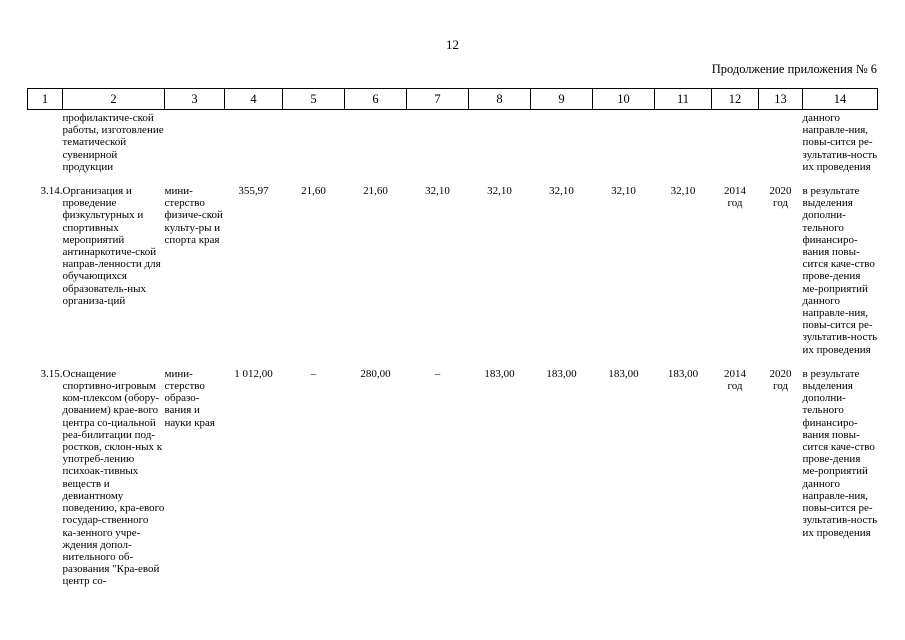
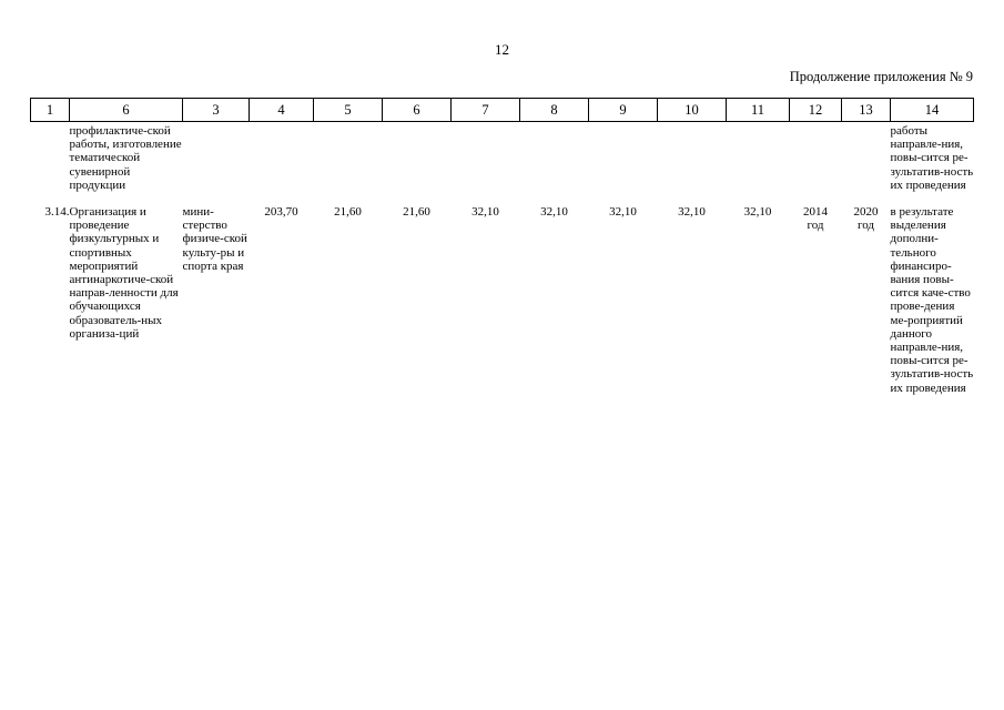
  12
- Продолжение приложения № 6
+ Продолжение приложения № 9
- 1	2	3	4	5	6	7	8	9	10	11	12	13	14
+ 1	6	3	4	5	6	7	8	9	10	11	12	13	14
- 	профилактиче-ской работы, изготовление тематической сувенирной продукции												данного направле-ния, повы-сится ре-зультатив-ность их проведения
+ 	профилактиче-ской работы, изготовление тематической сувенирной продукции												работы направле-ния, повы-сится ре-зультатив-ность их проведения
- 3.14.	Организация и проведение физкультурных и спортивных мероприятий антинаркотиче-ской направ-ленности для обучающихся образователь-ных организа-ций	мини-стерство физиче-ской культу-ры и спорта края	355,97	21,60	21,60	32,10	32,10	32,10	32,10	32,10	2014 год	2020 год	в результате выделения дополни-тельного финансиро-вания повы-сится каче-ство прове-дения ме-роприятий данного направле-ния, повы-сится ре-зультатив-ность их проведения
+ 3.14.	Организация и проведение физкультурных и спортивных мероприятий антинаркотиче-ской направ-ленности для обучающихся образователь-ных организа-ций	мини-стерство физиче-ской культу-ры и спорта края	203,70	21,60	21,60	32,10	32,10	32,10	32,10	32,10	2014 год	2020 год	в результате выделения дополни-тельного финансиро-вания повы-сится каче-ство прове-дения ме-роприятий данного направле-ния, повы-сится ре-зультатив-ность их проведения
- 3.15.	Оснащение спортивно-игровым ком-плексом (обору-дованием) крае-вого центра со-циальной реа-билитации под-ростков, склон-ных к употреб-лению психоак-тивных веществ и девиантному поведению, кра-евого государ-ственного ка-зенного учре-ждения допол-нительного об-разования "Кра-евой центр со-	мини-стерство образо-вания и науки края	1 012,00	–	280,00	–	183,00	183,00	183,00	183,00	2014 год	2020 год	в результате выделения дополни-тельного финансиро-вания повы-сится каче-ство прове-дения ме-роприятий данного направле-ния, повы-сится ре-зультатив-ность их проведения
